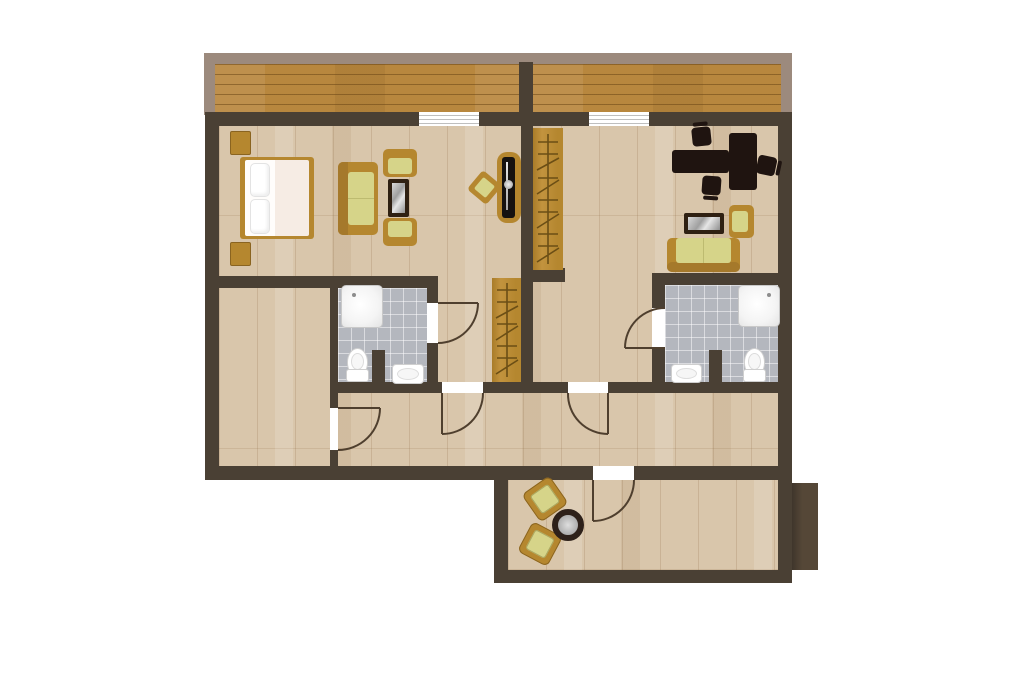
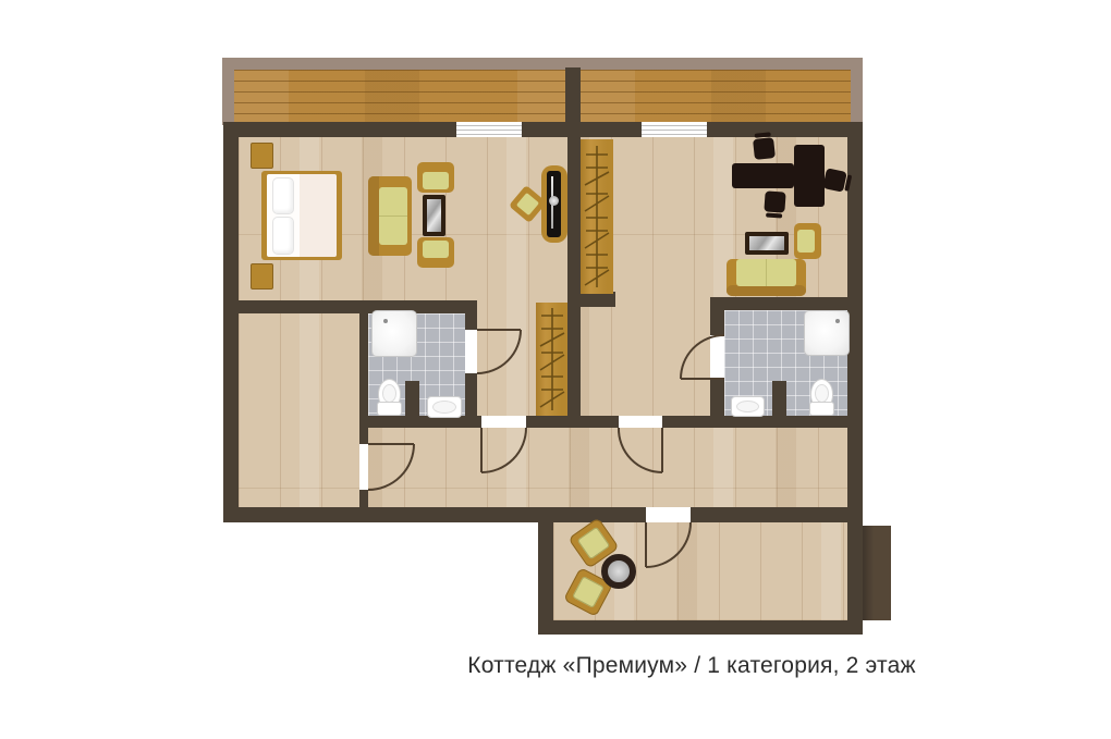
+ Коттедж «Премиум» / 1 категория, 2 этаж
